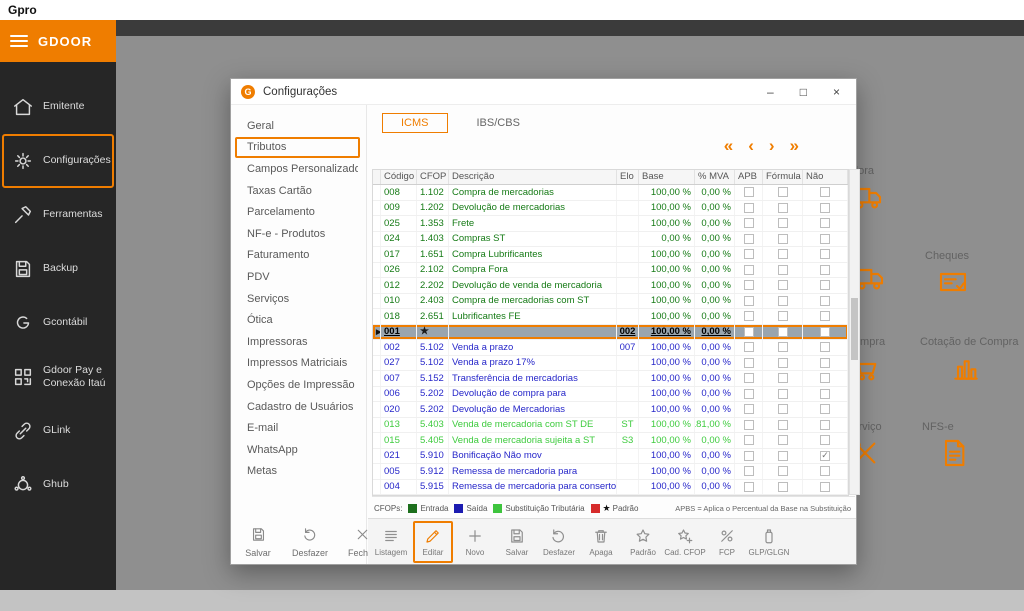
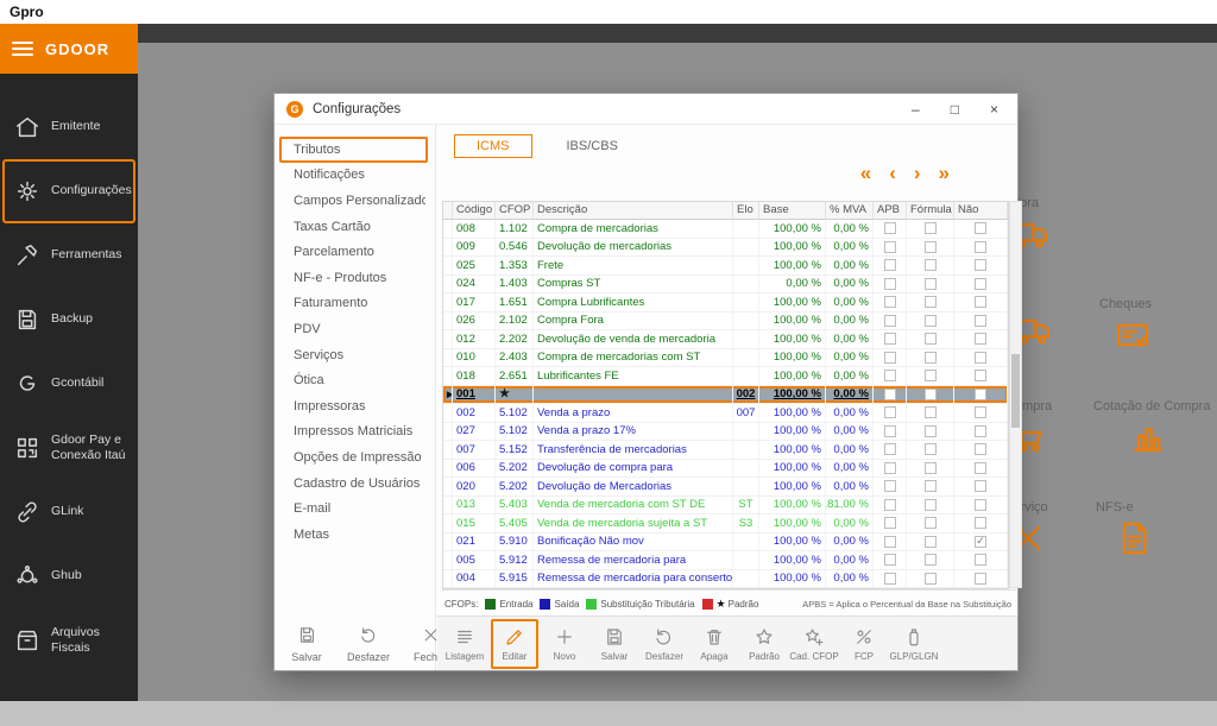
  Gpro
  GDOOR
  Emitente
  Configurações
  Ferramentas
  Backup
  Gcontábil
  Gdoor Pay e Conexão Itaú
  GLink
  Ghub
+ Arquivos Fiscais
  ora
  Cheques
  Cotação de Compra
  rviço
  NFS-e
  G
  Configurações
  –
  □
  ×
- Geral
  Tributos
+ Notificações
  Campos Personalizado
  Taxas Cartão
  Parcelamento
  NF-e - Produtos
  Faturamento
  PDV
  Serviços
  Ótica
  Impressoras
  Impressos Matriciais
  Opções de Impressão
  Cadastro de Usuários
  E-mail
- WhatsApp
  Metas
  Salvar
  Desfazer
  ICMS
  IBS/CBS
  «
  ‹
  ›
  »
  Código
  CFOP
  Descrição
  Elo
  Base
  % MVA
  APB
  Fórmula
  Não
  008
  1.102
  Compra de mercadorias
  100,00 %
  0,00 %
  009
- 1.202
+ 0.546
  Devolução de mercadorias
  100,00 %
  0,00 %
  025
  1.353
  Frete
  100,00 %
  0,00 %
  024
  1.403
  Compras ST
  0,00 %
  0,00 %
  017
  1.651
  Compra Lubrificantes
  100,00 %
  0,00 %
  026
  2.102
  Compra Fora
  100,00 %
  0,00 %
  012
  2.202
  Devolução de venda de mercadoria
  100,00 %
  0,00 %
  010
  2.403
  Compra de mercadorias com ST
  100,00 %
  0,00 %
  018
  2.651
  Lubrificantes FE
  100,00 %
  0,00 %
  001
  ★
  002
  100,00 %
  0,00 %
  002
  5.102
  Venda a prazo
  007
  100,00 %
  0,00 %
  027
  5.102
  Venda a prazo 17%
  100,00 %
  0,00 %
  007
  5.152
  Transferência de mercadorias
  100,00 %
  0,00 %
  006
  5.202
  Devolução de compra para
  100,00 %
  0,00 %
  020
  5.202
  Devolução de Mercadorias
  100,00 %
  0,00 %
  013
  5.403
  Venda de mercadoria com ST DE
  ST
  100,00 %
  81,00 %
  015
  5.405
  Venda de mercadoria sujeita a ST
  S3
  100,00 %
  0,00 %
  021
  5.910
  Bonificação Não mov
  100,00 %
  0,00 %
  005
  5.912
  Remessa de mercadoria para
  100,00 %
  0,00 %
  004
  5.915
  Remessa de mercadoria para conserto
  100,00 %
  0,00 %
  CFOPs:
  Entrada
  Saída
  Substituição Tributária
  ★
  Padrão
  APBS = Aplica o Percentual da Base na Substituição
  Listagem
  Editar
  Novo
  Salvar
  Desfazer
  Apaga
  Padrão
  Cad. CFOP
  FCP
  GLP/GLGN
